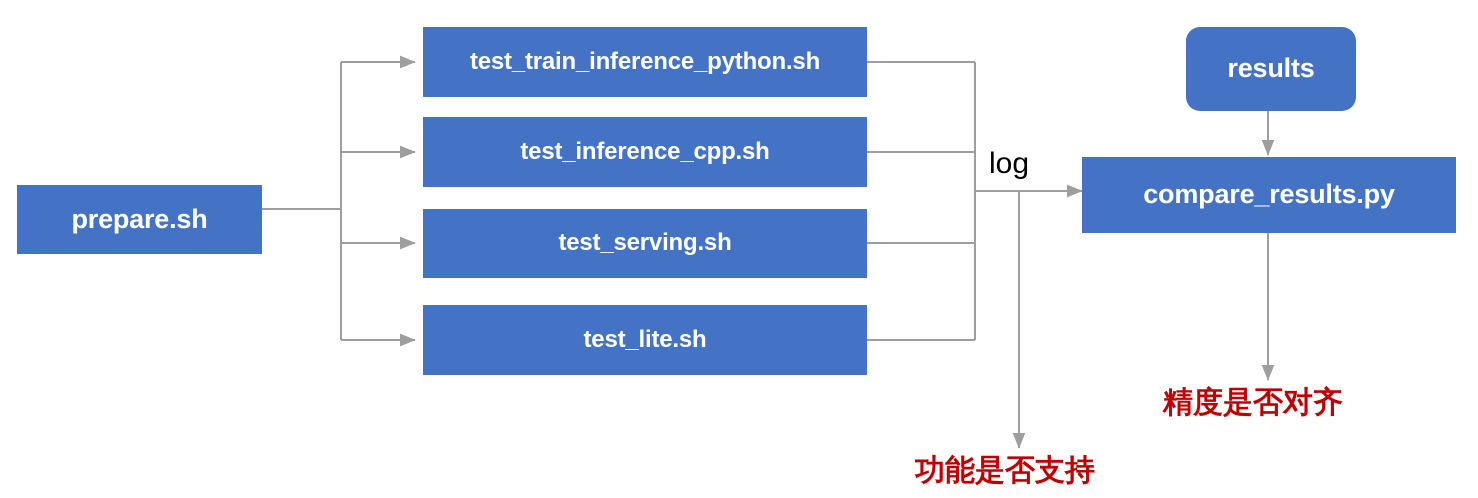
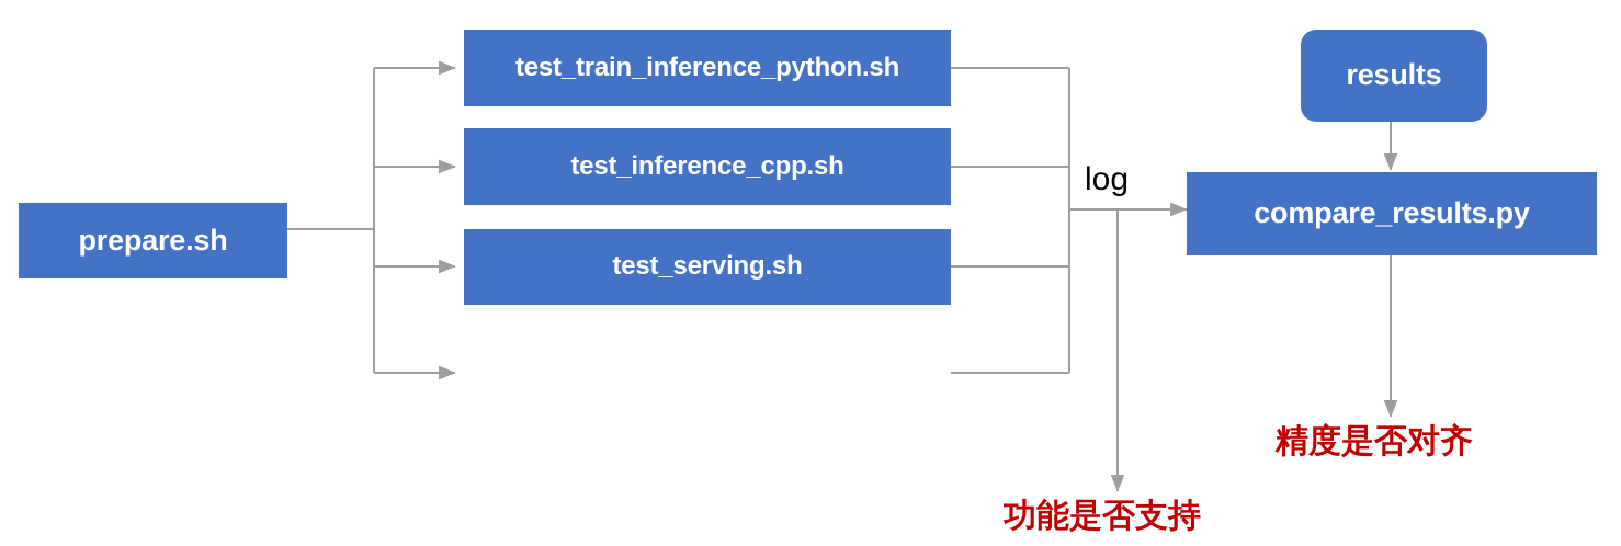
  prepare.sh
  test_train_inference_python.sh
  test_inference_cpp.sh
  test_serving.sh
- test_lite.sh
  results
  compare_results.py
  log
  功能是否支持
  精度是否对齐
